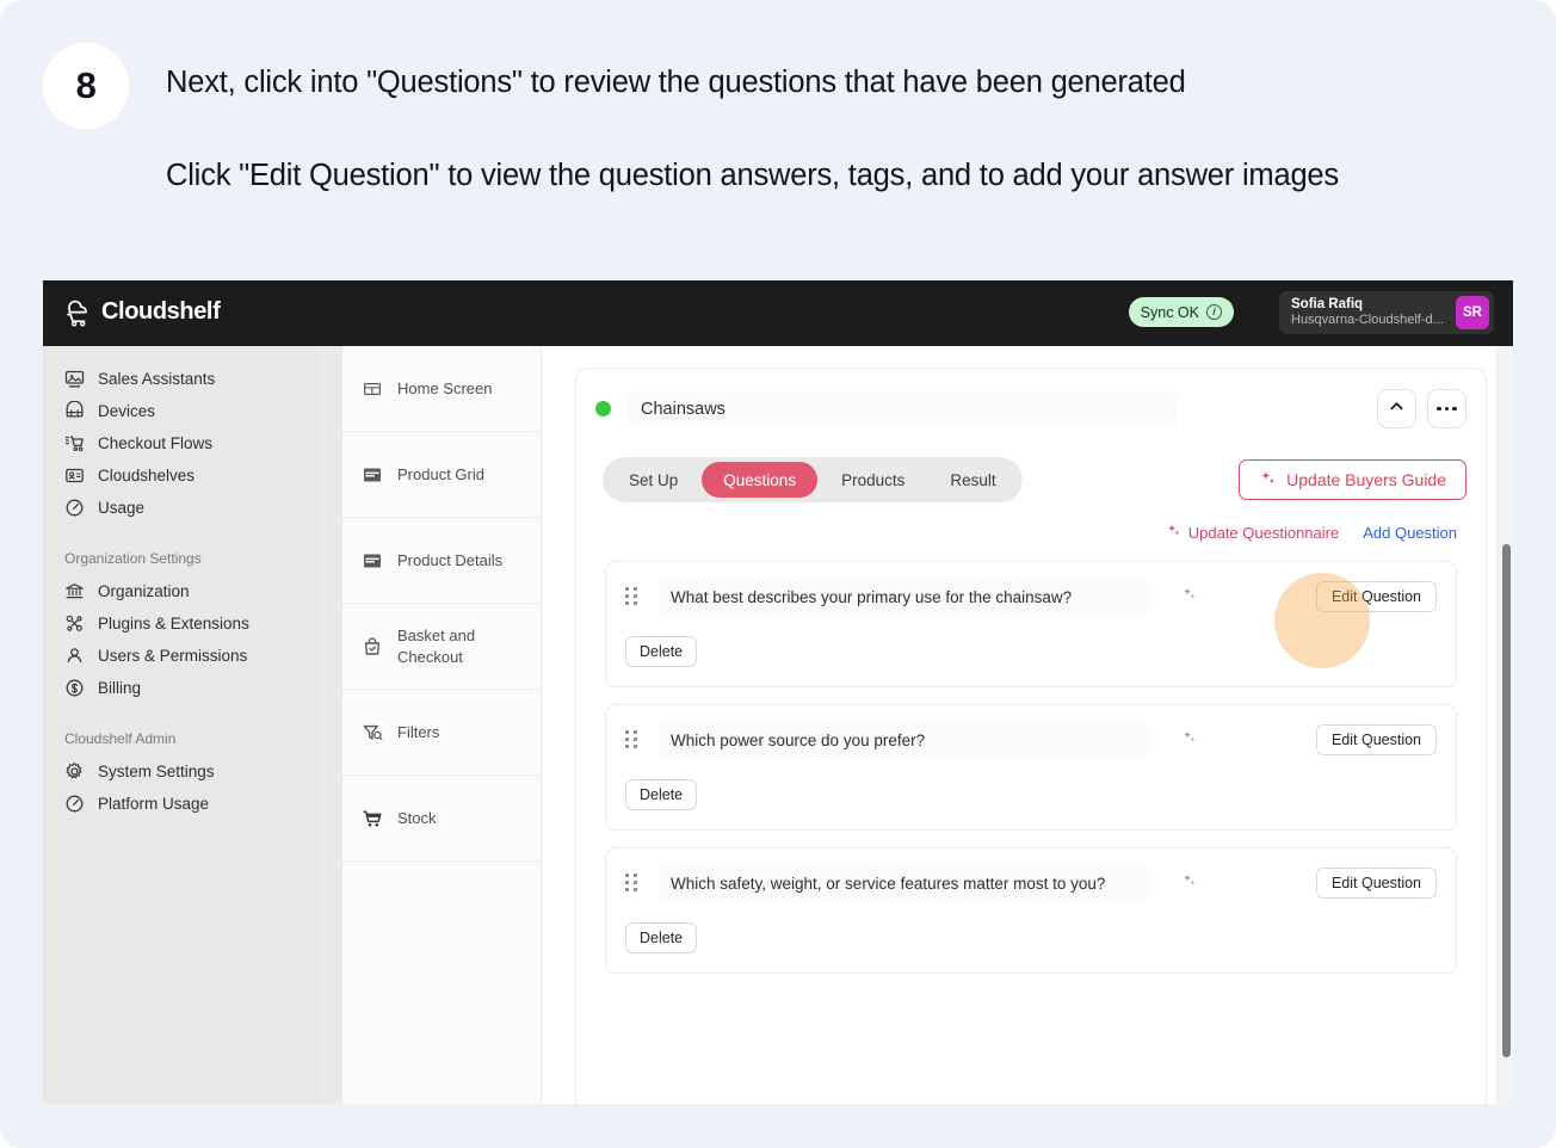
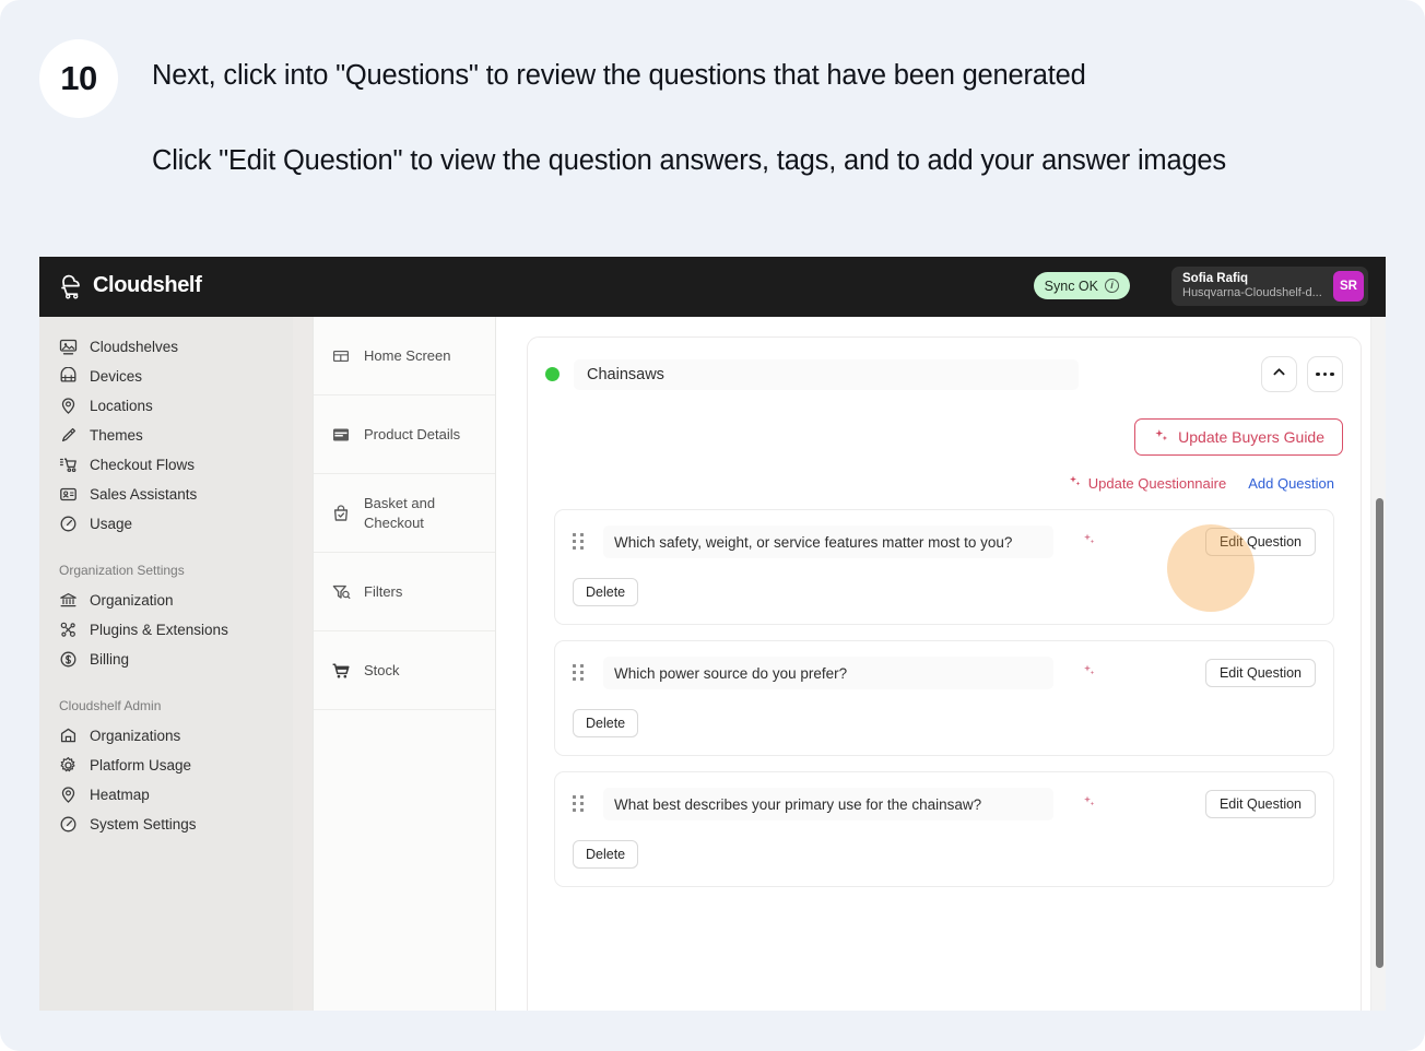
- 8
+ 10
  Next, click into "Questions" to review the questions that have been generated
  Click "Edit Question" to view the question answers, tags, and to add your answer images
  Cloudshelf
  Sync OK
  i
  Sofia Rafiq
  Husqvarna-Cloudshelf-d...
  SR
- Sales Assistants
+ Cloudshelves
  Devices
+ Locations
+ Themes
  Checkout Flows
- Cloudshelves
+ Sales Assistants
  Usage
  Organization Settings
  Organization
  Plugins & Extensions
- Users & Permissions
  Billing
  Cloudshelf Admin
+ Organizations
- System Settings
+ Platform Usage
+ Heatmap
- Platform Usage
+ System Settings
  Home Screen
- Product Grid
  Product Details
  Basket and Checkout
  Filters
  Stock
  Chainsaws
- Set Up
- Questions
- Products
- Result
  Update Buyers Guide
  Update Questionnaire
  Add Question
- What best describes your primary use for the chainsaw?
+ Which safety, weight, or service features matter most to you?
  Edit Question
  Delete
  Which power source do you prefer?
  Edit Question
  Delete
- Which safety, weight, or service features matter most to you?
+ What best describes your primary use for the chainsaw?
  Edit Question
  Delete
